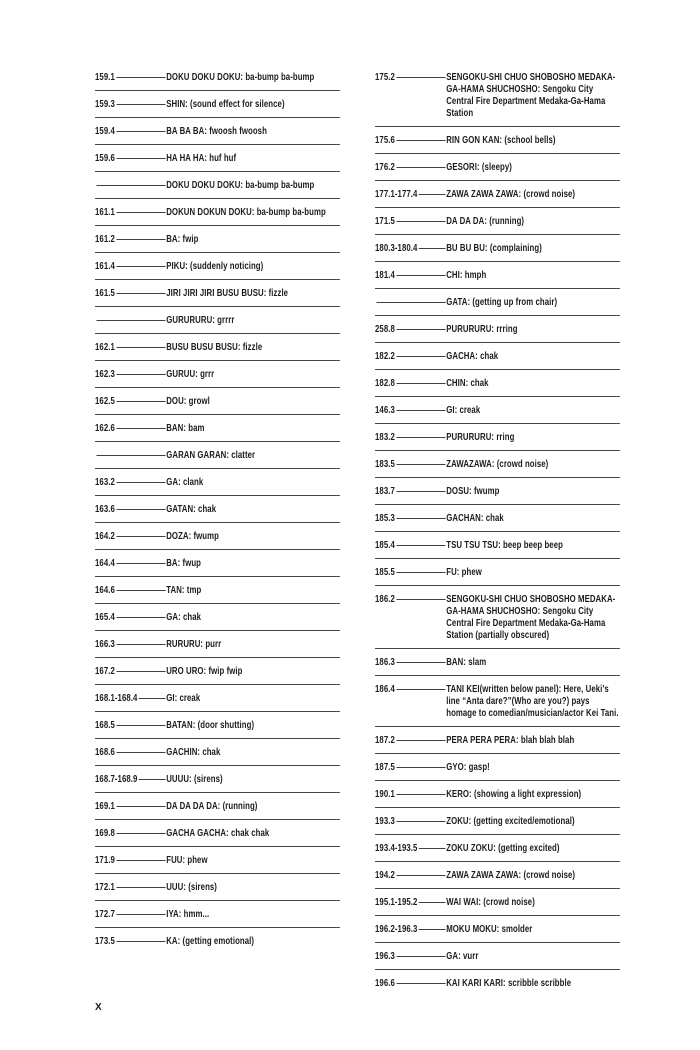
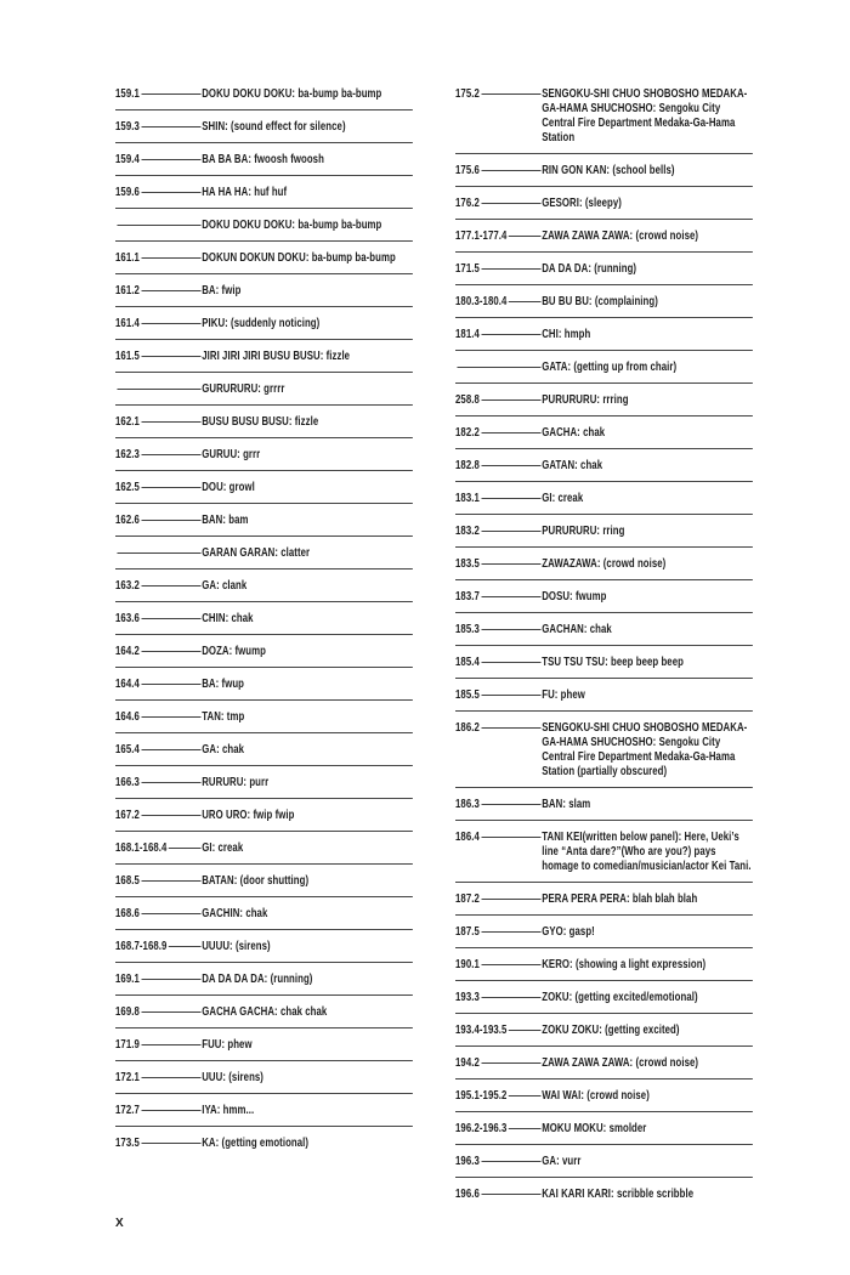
  159.1
  DOKU DOKU DOKU: ba-bump ba-bump
  159.3
  SHIN: (sound effect for silence)
  159.4
  BA BA BA: fwoosh fwoosh
  159.6
  HA HA HA: huf huf
  DOKU DOKU DOKU: ba-bump ba-bump
  161.1
  DOKUN DOKUN DOKU: ba-bump ba-bump
  161.2
  BA: fwip
  161.4
  PIKU: (suddenly noticing)
  161.5
  JIRI JIRI JIRI BUSU BUSU: fizzle
  GURURURU: grrrr
  162.1
  BUSU BUSU BUSU: fizzle
  162.3
  GURUU: grrr
  162.5
  DOU: growl
  162.6
  BAN: bam
  GARAN GARAN: clatter
  163.2
  GA: clank
  163.6
- GATAN: chak
+ CHIN: chak
  164.2
  DOZA: fwump
  164.4
  BA: fwup
  164.6
  TAN: tmp
  165.4
  GA: chak
  166.3
  RURURU: purr
  167.2
  URO URO: fwip fwip
  168.1-168.4
  GI: creak
  168.5
  BATAN: (door shutting)
  168.6
  GACHIN: chak
  168.7-168.9
  UUUU: (sirens)
  169.1
  DA DA DA DA: (running)
  169.8
  GACHA GACHA: chak chak
  171.9
  FUU: phew
  172.1
  UUU: (sirens)
  172.7
  IYA: hmm...
  173.5
  KA: (getting emotional)
  175.2
  SENGOKU-SHI CHUO SHOBOSHO MEDAKA-GA-HAMA SHUCHOSHO: Sengoku City Central Fire Department Medaka-Ga-Hama Station
  175.6
  RIN GON KAN: (school bells)
  176.2
  GESORI: (sleepy)
  177.1-177.4
  ZAWA ZAWA ZAWA: (crowd noise)
  171.5
  DA DA DA: (running)
  180.3-180.4
  BU BU BU: (complaining)
  181.4
  CHI: hmph
  GATA: (getting up from chair)
  258.8
  PURURURU: rrring
  182.2
  GACHA: chak
  182.8
- CHIN: chak
+ GATAN: chak
- 146.3
+ 183.1
  GI: creak
  183.2
  PURURURU: rring
  183.5
  ZAWAZAWA: (crowd noise)
  183.7
  DOSU: fwump
  185.3
  GACHAN: chak
  185.4
  TSU TSU TSU: beep beep beep
  185.5
  FU: phew
  186.2
  SENGOKU-SHI CHUO SHOBOSHO MEDAKA-GA-HAMA SHUCHOSHO: Sengoku City Central Fire Department Medaka-Ga-Hama Station (partially obscured)
  186.3
  BAN: slam
  186.4
  TANI KEI(written below panel): Here, Ueki’s line “Anta dare?”(Who are you?) pays homage to comedian/musician/actor Kei Tani.
  187.2
  PERA PERA PERA: blah blah blah
  187.5
  GYO: gasp!
  190.1
  KERO: (showing a light expression)
  193.3
  ZOKU: (getting excited/emotional)
  193.4-193.5
  ZOKU ZOKU: (getting excited)
  194.2
  ZAWA ZAWA ZAWA: (crowd noise)
  195.1-195.2
  WAI WAI: (crowd noise)
  196.2-196.3
  MOKU MOKU: smolder
  196.3
  GA: vurr
  196.6
  KAI KARI KARI: scribble scribble
  X
